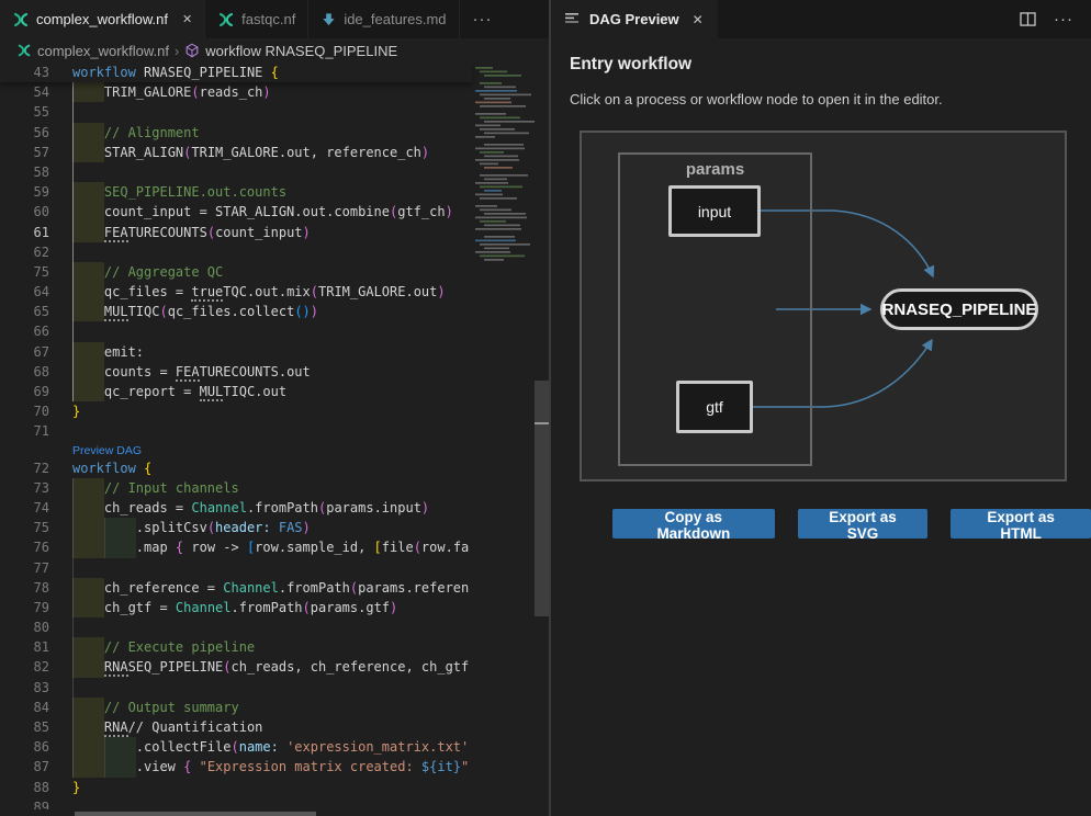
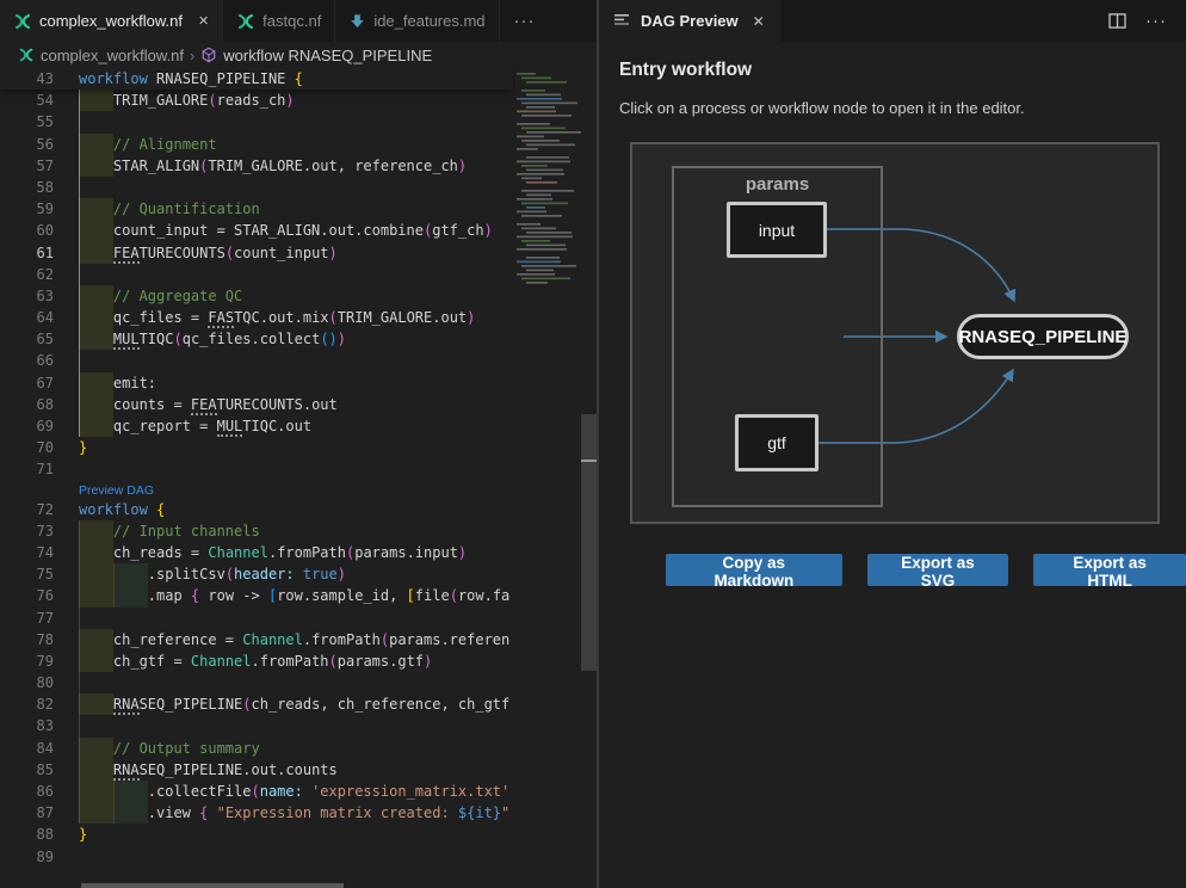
  complex_workflow.nf
  ✕
  fastqc.nf
  ide_features.md
  ···
  complex_workflow.nf
  ›
  workflow RNASEQ_PIPELINE
  43 workflow RNASEQ_PIPELINE {
  54 TRIM_GALORE(reads_ch)
  55
  56 // Alignment
  57 STAR_ALIGN(TRIM_GALORE.out, reference_ch)
  58
- 59 SEQ_PIPELINE.out.counts
+ 59 // Quantification
  60 count_input = STAR_ALIGN.out.combine(gtf_ch)
  61 FEATURECOUNTS(count_input)
  62
- 75 // Aggregate QC
+ 63 // Aggregate QC
- 64 qc_files = trueTQC.out.mix(TRIM_GALORE.out)
+ 64 qc_files = FASTQC.out.mix(TRIM_GALORE.out)
  65 MULTIQC(qc_files.collect())
  66
  67 emit:
  68 counts = FEATURECOUNTS.out
  69 qc_report = MULTIQC.out
  70 }
  71
  Preview DAG
  72 workflow {
  73 // Input channels
  74 ch_reads = Channel.fromPath(params.input)
- 75 .splitCsv(header: FAS)
+ 75 .splitCsv(header: true)
  76 .map { row -> [row.sample_id, [file(row.fa
  77
  78 ch_reference = Channel.fromPath(params.referen
  79 ch_gtf = Channel.fromPath(params.gtf)
  80
- 81 // Execute pipeline
  82 RNASEQ_PIPELINE(ch_reads, ch_reference, ch_gtf
  83
  84 // Output summary
- 85 RNA// Quantification
+ 85 RNASEQ_PIPELINE.out.counts
  86 .collectFile(name: 'expression_matrix.txt'
  87 .view { "Expression matrix created: ${it}"
  88 }
  89
  DAG Preview
  ✕
  ···
  Entry workflow
  Click on a process or workflow node to open it in the editor.
  params
  input
  gtf
  RNASEQ_PIPELINE
  Copy as Markdown
  Export as SVG
  Export as HTML
